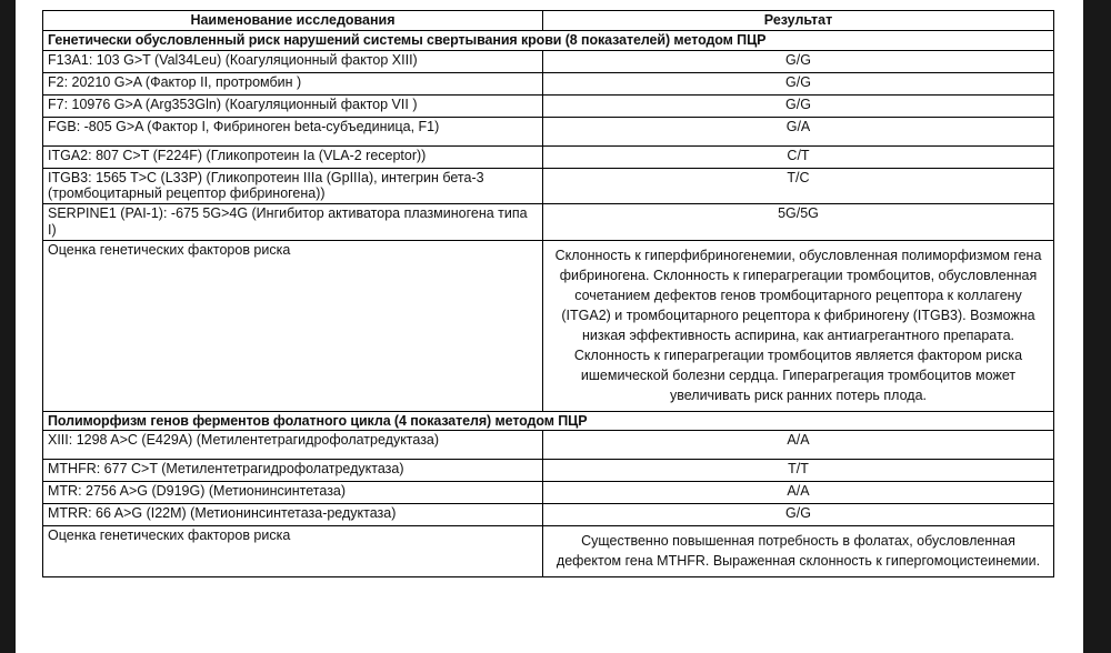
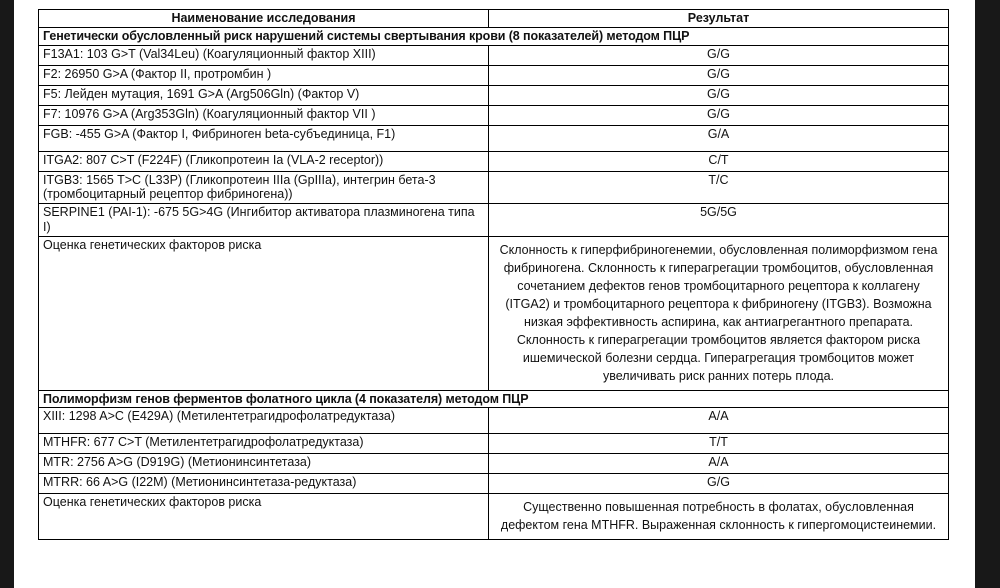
  Наименование исследования	Результат
  Генетически обусловленный риск нарушений системы свертывания крови (8 показателей) методом ПЦР
  F13A1: 103 G>T (Val34Leu) (Коагуляционный фактор XIII)	G/G
- F2: 20210 G>A (Фактор II, протромбин )	G/G
+ F2: 26950 G>A (Фактор II, протромбин )	G/G
+ F5: Лейден мутация, 1691 G>A (Arg506Gln) (Фактор V)	G/G
  F7: 10976 G>A (Arg353Gln) (Коагуляционный фактор VII )	G/G
- FGB: -805 G>A (Фактор I, Фибриноген beta-субъединица, F1)	G/A
+ FGB: -455 G>A (Фактор I, Фибриноген beta-субъединица, F1)	G/A
  ITGA2: 807 C>T (F224F) (Гликопротеин Ia (VLA-2 receptor))	C/T
  ITGB3: 1565 T>C (L33P) (Гликопротеин IIIa (GpIIIa), интегрин бета-3 (тромбоцитарный рецептор фибриногена))	T/C
  SERPINE1 (PAI-1): -675 5G>4G (Ингибитор активатора плазминогена типа I)	5G/5G
  Оценка генетических факторов риска	Склонность к гиперфибриногенемии, обусловленная полиморфизмом гена фибриногена. Склонность к гиперагрегации тромбоцитов, обусловленная сочетанием дефектов генов тромбоцитарного рецептора к коллагену (ITGA2) и тромбоцитарного рецептора к фибриногену (ITGB3). Возможна низкая эффективность аспирина, как антиагрегантного препарата. Склонность к гиперагрегации тромбоцитов является фактором риска ишемической болезни сердца. Гиперагрегация тромбоцитов может увеличивать риск ранних потерь плода.
  Полиморфизм генов ферментов фолатного цикла (4 показателя) методом ПЦР
  XIII: 1298 A>C (E429A) (Метилентетрагидрофолатредуктаза)	A/A
  MTHFR: 677 C>T (Метилентетрагидрофолатредуктаза)	T/T
  MTR: 2756 A>G (D919G) (Метионинсинтетаза)	A/A
  MTRR: 66 A>G (I22M) (Метионинсинтетаза-редуктаза)	G/G
  Оценка генетических факторов риска	Существенно повышенная потребность в фолатах, обусловленная дефектом гена MTHFR. Выраженная склонность к гипергомоцистеинемии.
